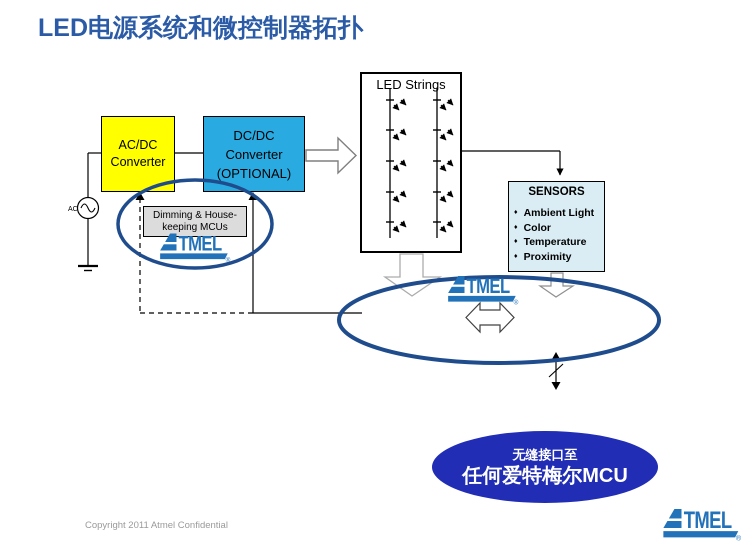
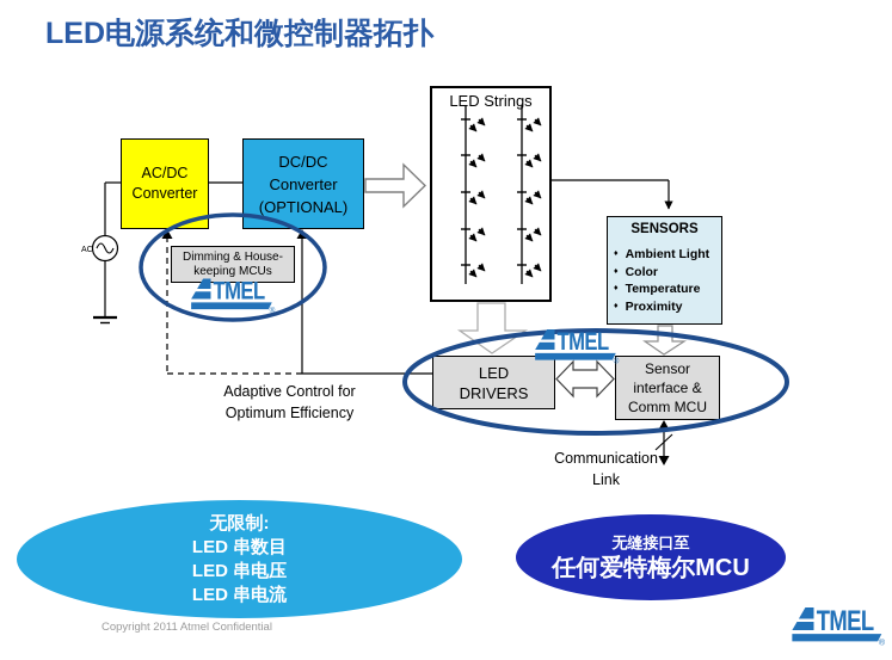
  LED电源系统和微控制器拓扑
  AC/DC
  Converter
  DC/DC
  Converter
  (OPTIONAL)
  LED Strings
  SENSORS
  Ambient Light
  Color
  Temperature
  Proximity
  Dimming & House-
  keeping MCUs
+ LED
+ DRIVERS
+ Sensor
+ interface &
+ Comm MCU
+ Adaptive Control for
+ Optimum Efficiency
+ Communication
+ Link
+ 无限制:
+ LED 串数目
+ LED 串电压
+ LED 串电流
  无缝接口至
  任何爱特梅尔MCU
  Copyright 2011 Atmel Confidential
